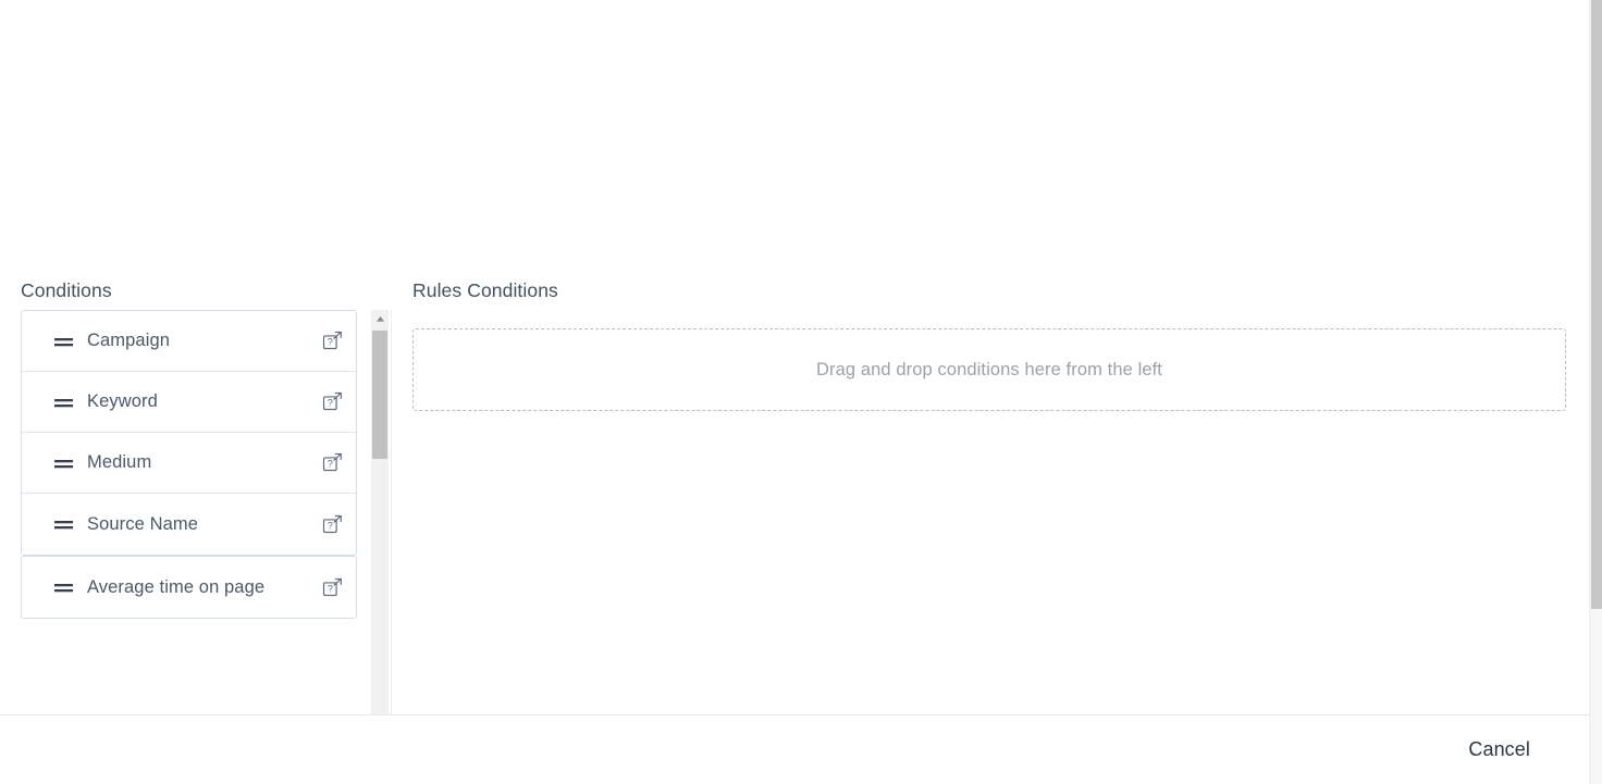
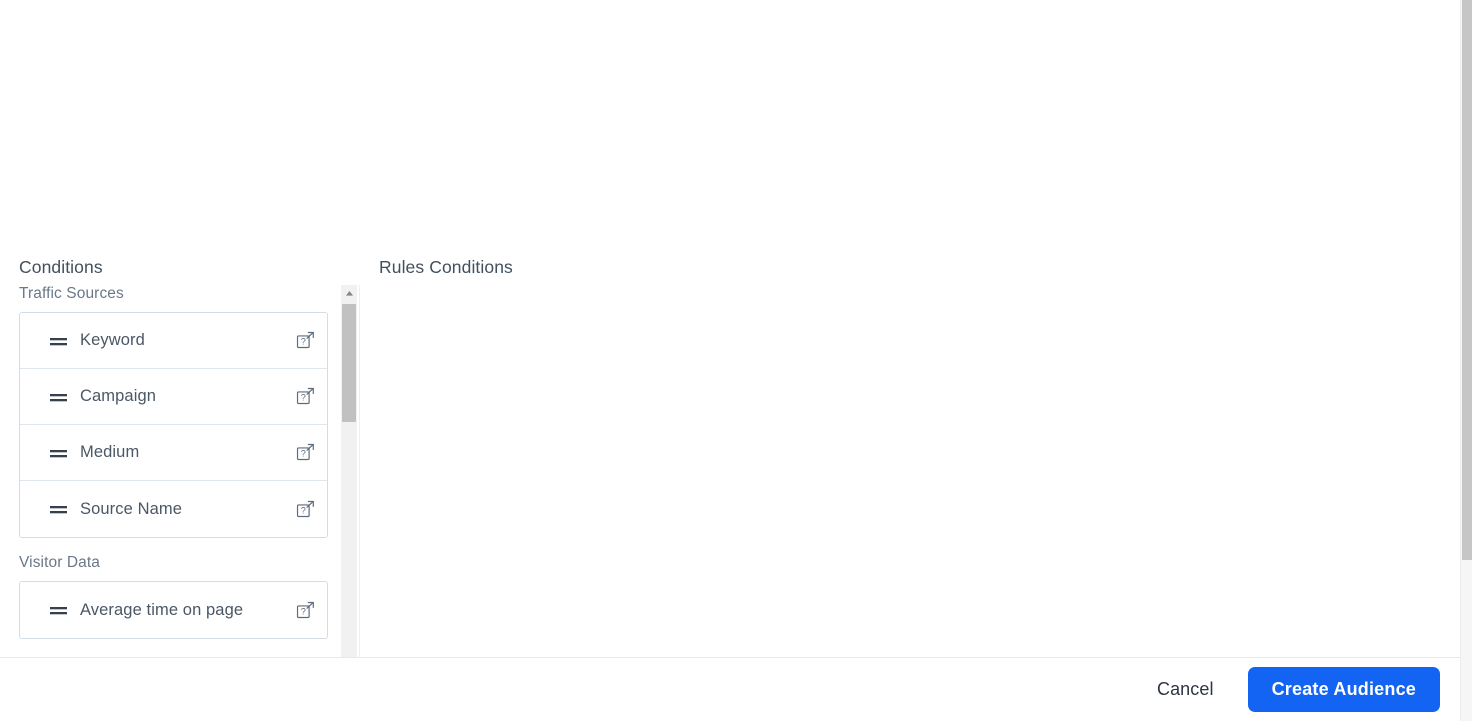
  Conditions
  Rules Conditions
+ Traffic Sources
- Campaign
+ Keyword
  ?
- Keyword
+ Campaign
  ?
  Medium
  ?
  Source Name
  ?
+ Visitor Data
  Average time on page
  ?
- Drag and drop conditions here from the left
  Cancel
+ Create Audience
